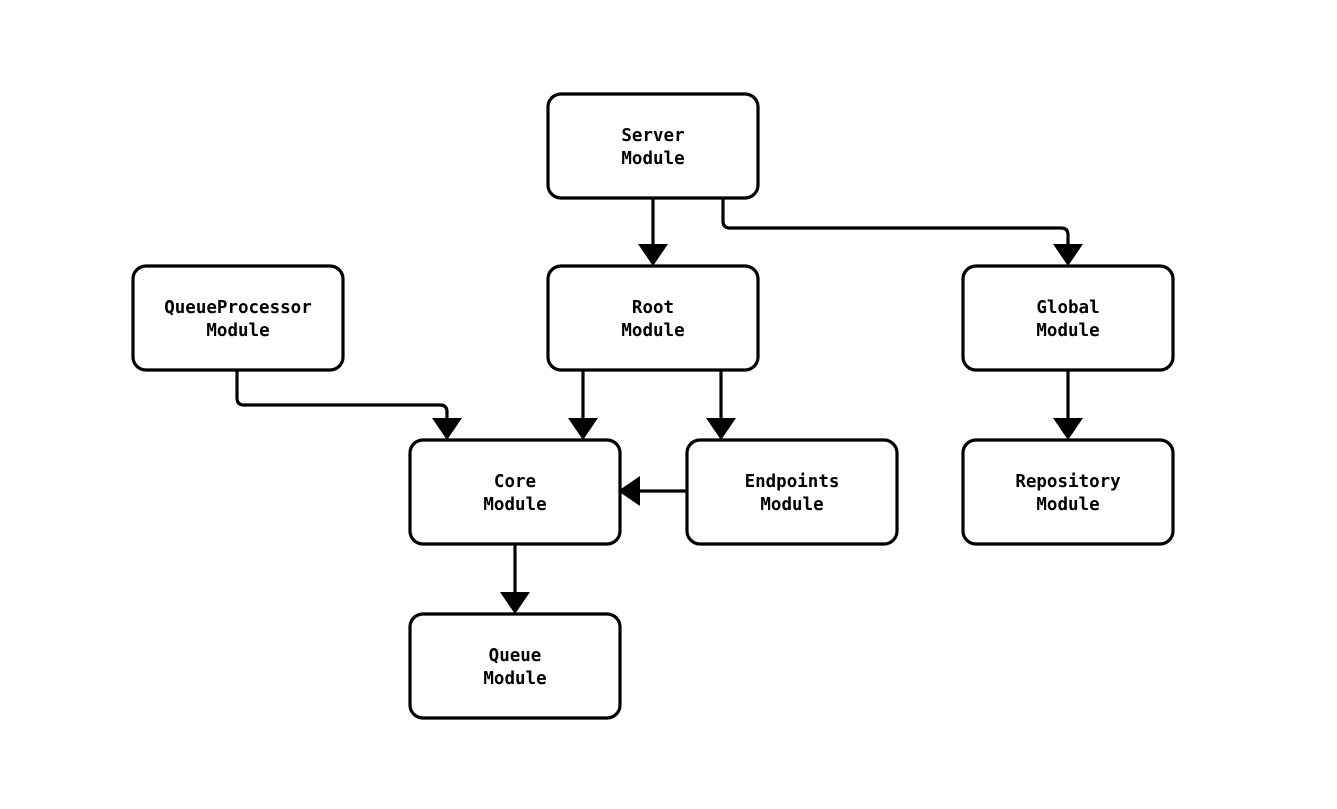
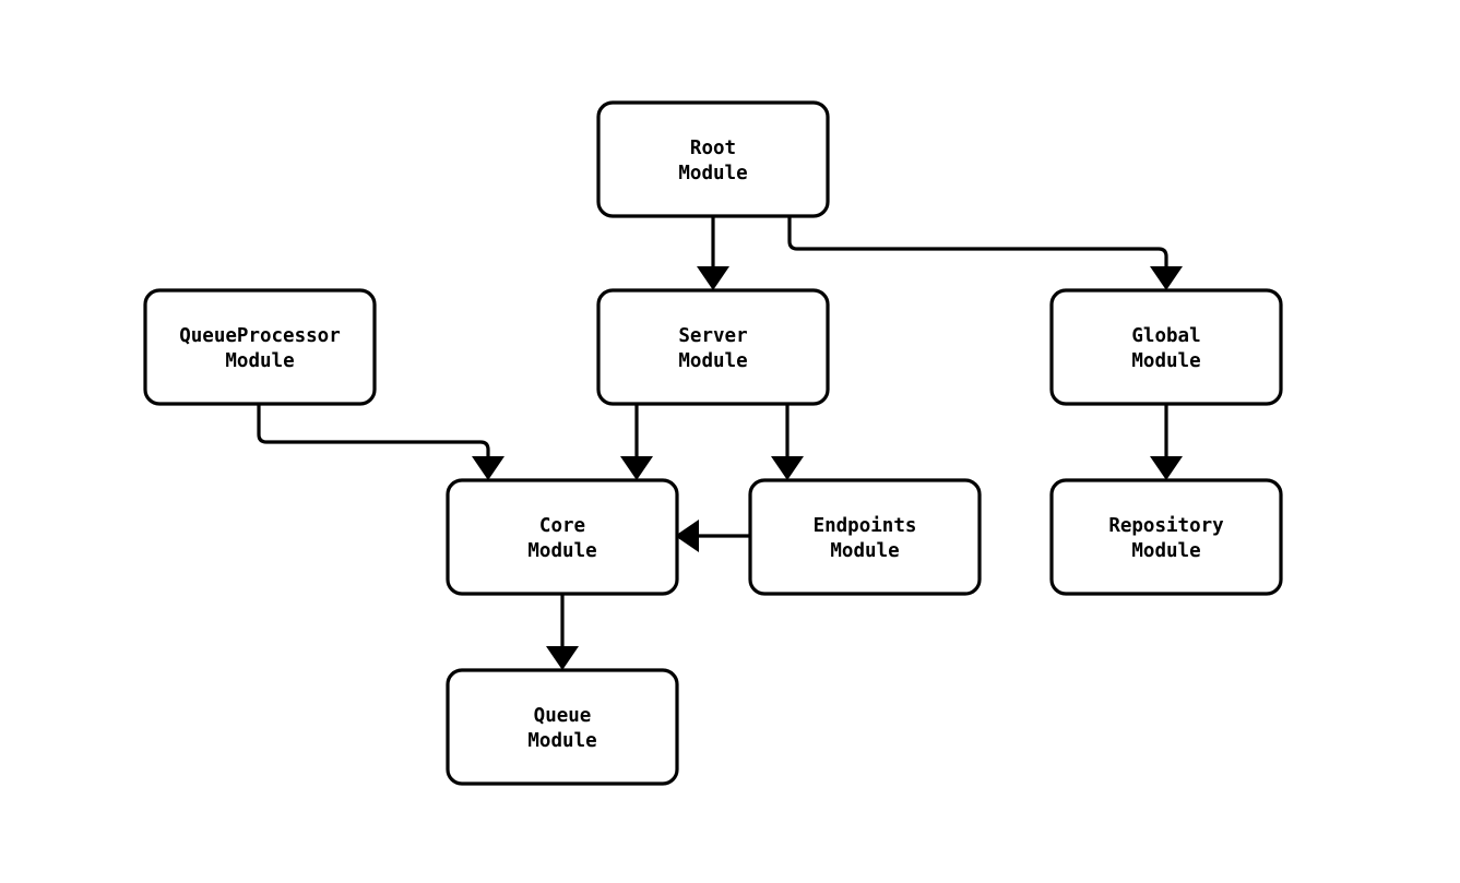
- Server
+ Root
  Module
  QueueProcessor
  Module
- Root
+ Server
  Module
  Global
  Module
  Core
  Module
  Endpoints
  Module
  Repository
  Module
  Queue
  Module
